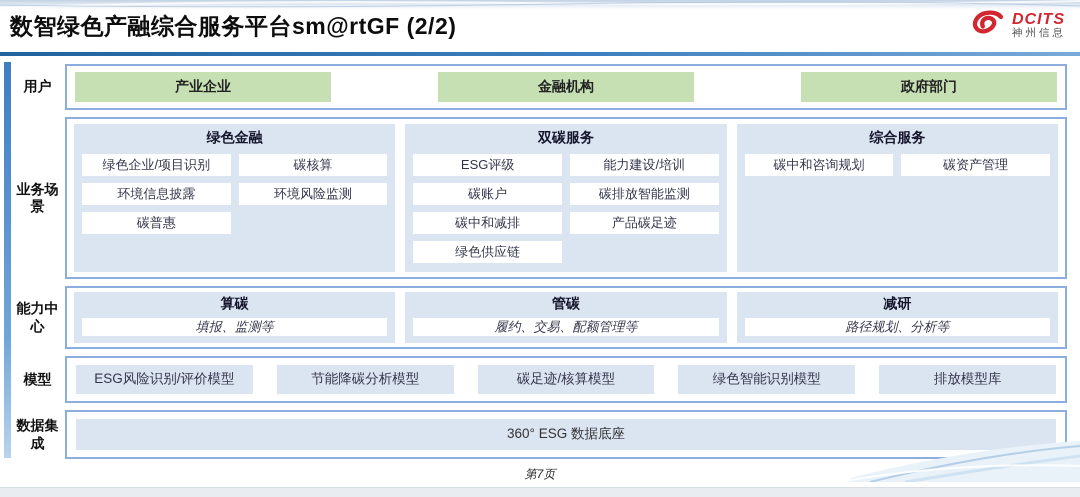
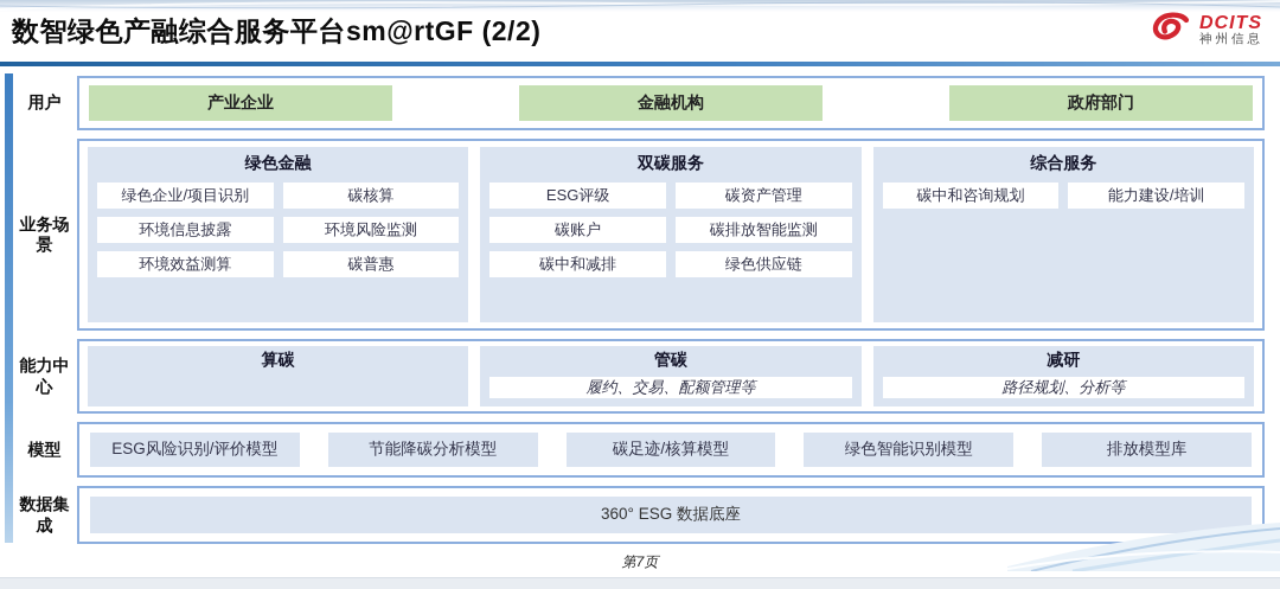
  数智绿色产融综合服务平台sm@rtGF (2/2)
  DCITS
  神州信息
  用户
  产业企业
  金融机构
  政府部门
  业务场景
  绿色金融
  绿色企业/项目识别
  碳核算
  环境信息披露
  环境风险监测
+ 环境效益测算
  碳普惠
  双碳服务
  ESG评级
- 能力建设/培训
+ 碳资产管理
  碳账户
  碳排放智能监测
  碳中和减排
- 产品碳足迹
  绿色供应链
  综合服务
  碳中和咨询规划
- 碳资产管理
+ 能力建设/培训
  能力中心
  算碳
- 填报、监测等
  管碳
  履约、交易、配额管理等
  减研
  路径规划、分析等
  模型
  ESG风险识别/评价模型
  节能降碳分析模型
  碳足迹/核算模型
  绿色智能识别模型
  排放模型库
  数据集成
  360° ESG 数据底座
  第7页
